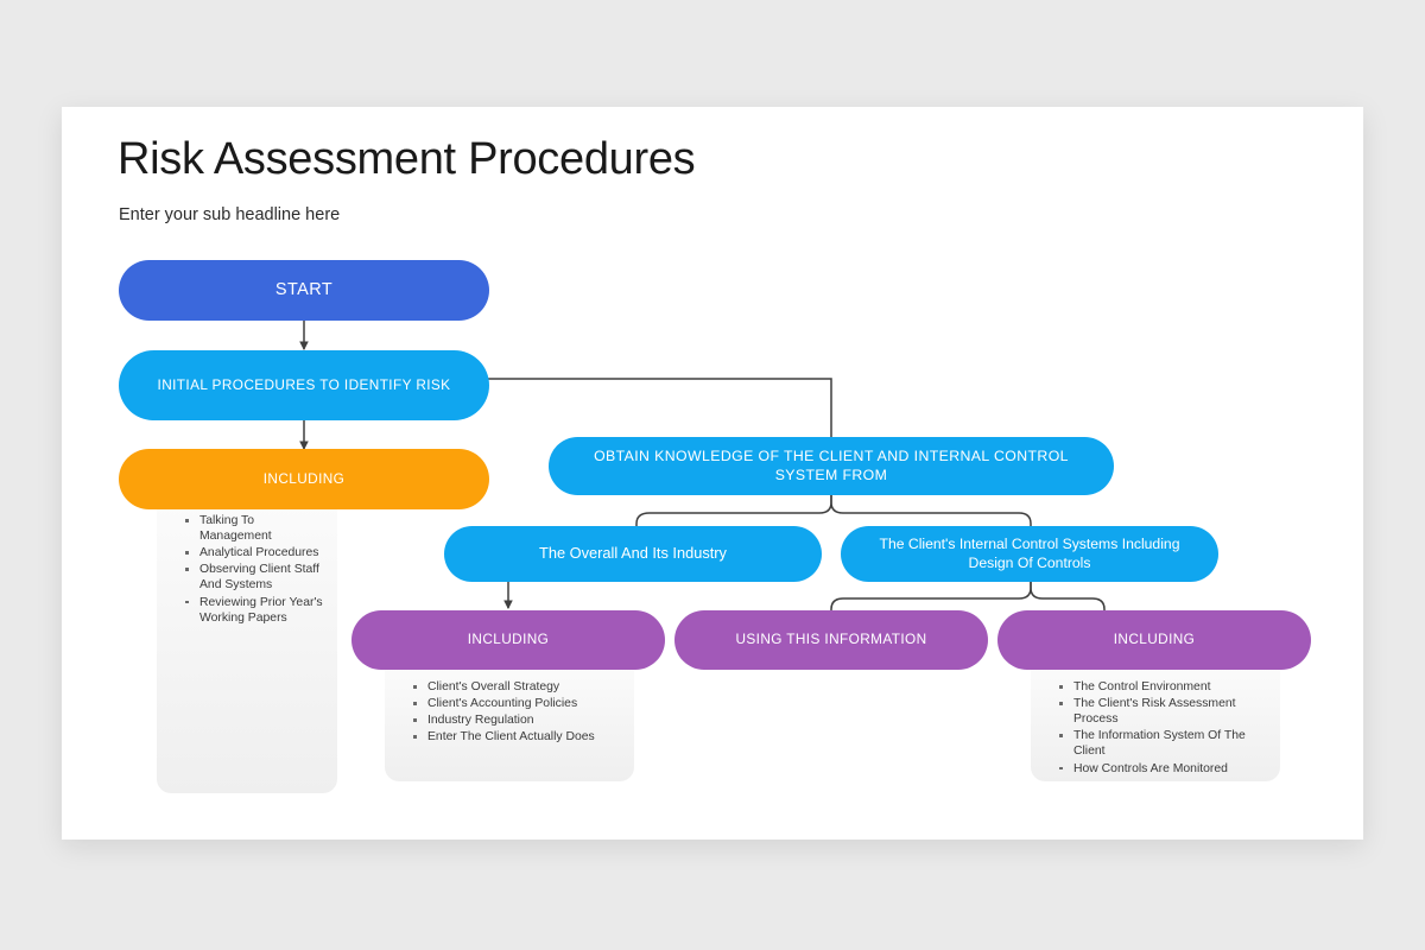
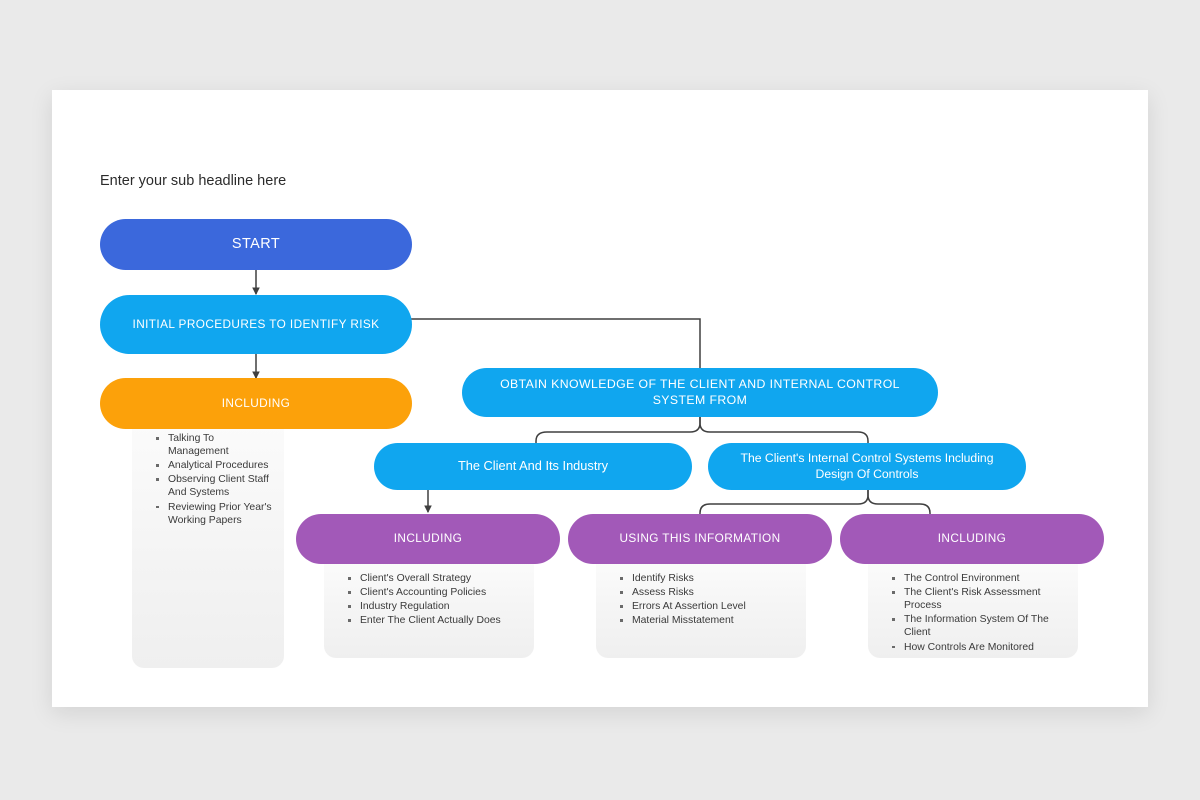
- Risk Assessment Procedures
  Enter your sub headline here
  Talking To Management
  Analytical Procedures
  Observing Client Staff And Systems
  Reviewing Prior Year's Working Papers
  Client's Overall Strategy
  Client's Accounting Policies
  Industry Regulation
  Enter The Client Actually Does
+ Identify Risks
+ Assess Risks
+ Errors At Assertion Level
+ Material Misstatement
  The Control Environment
  The Client's Risk Assessment Process
  The Information System Of The Client
  How Controls Are Monitored
  START
  INITIAL PROCEDURES TO IDENTIFY RISK
  INCLUDING
  OBTAIN KNOWLEDGE OF THE CLIENT AND INTERNAL CONTROL SYSTEM FROM
- The Overall And Its Industry
+ The Client And Its Industry
  The Client's Internal Control Systems Including Design Of Controls
  INCLUDING
  USING THIS INFORMATION
  INCLUDING
